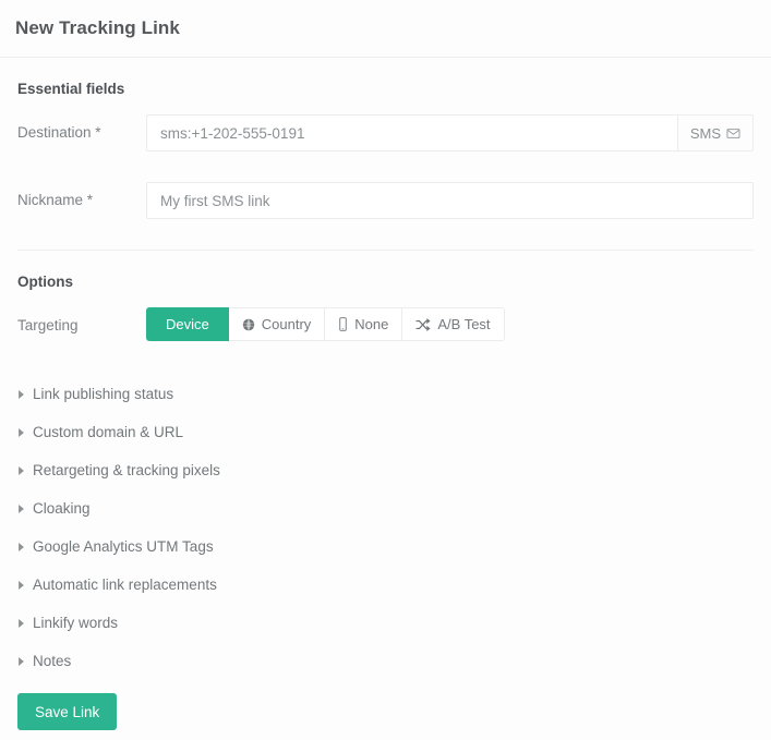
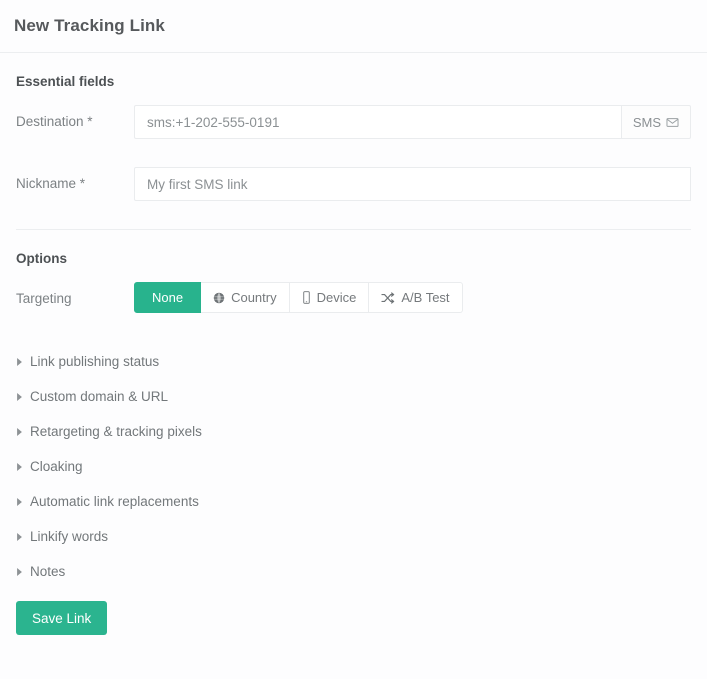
  New Tracking Link
  Essential fields
  Destination *
  sms:+1-202-555-0191
  SMS
  Nickname *
  My first SMS link
  Options
  Targeting
- Device
+ None
  Country
- None
+ Device
  A/B Test
  Link publishing status
  Custom domain & URL
  Retargeting & tracking pixels
  Cloaking
- Google Analytics UTM Tags
  Automatic link replacements
  Linkify words
  Notes
  Save Link
